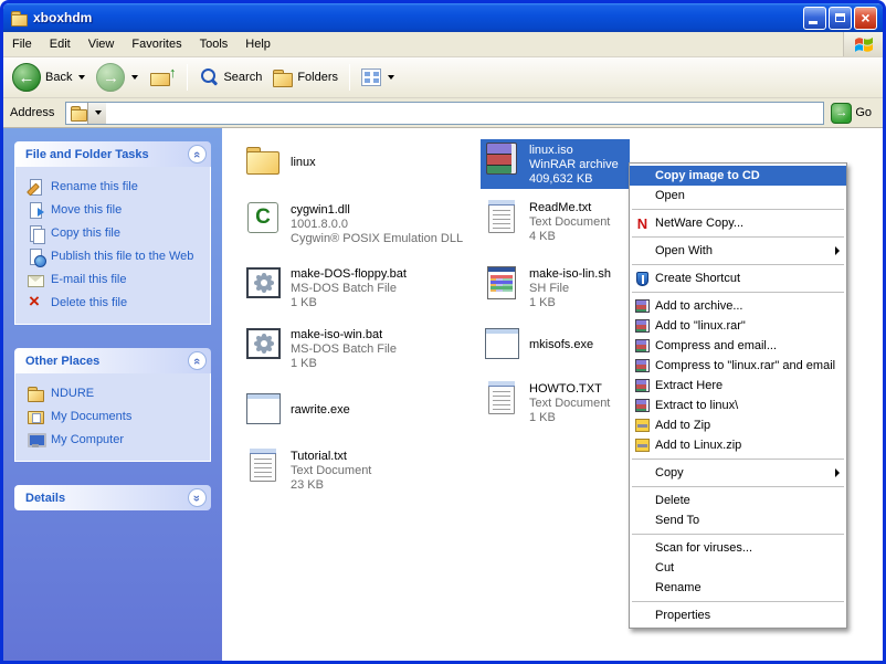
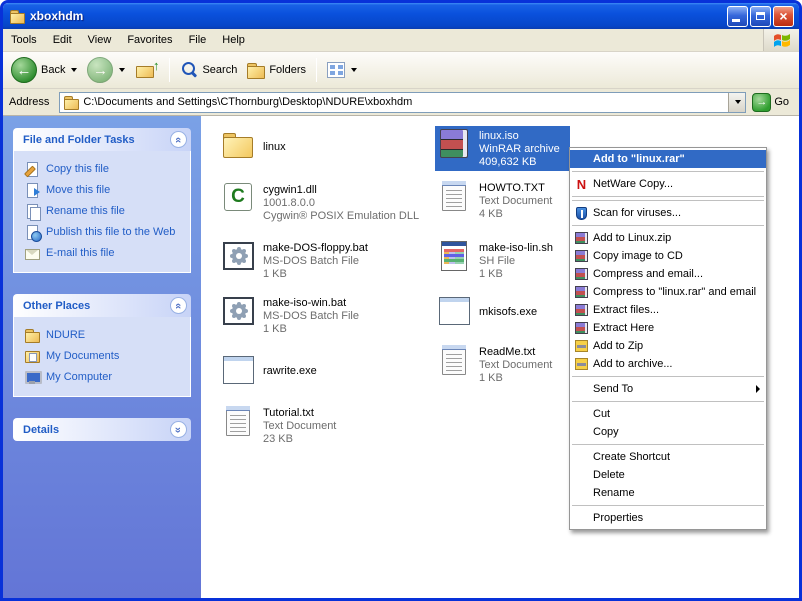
  xboxhdm
  ×
- File
+ Tools
  Edit
  View
  Favorites
- Tools
+ File
  Help
  ←
  Back
  →
  ↑
  Search
  Folders
  Address
+ C:\Documents and Settings\CThornburg\Desktop\NDURE\xboxhdm
  →
  Go
  File and Folder Tasks
- Rename this file
+ Copy this file
  Move this file
- Copy this file
+ Rename this file
  Publish this file to the Web
  E-mail this file
- Delete this file
  Other Places
  NDURE
  My Documents
  My Computer
  Details
  linux
  C
  cygwin1.dll
  1001.8.0.0
  Cygwin® POSIX Emulation DLL
  make-DOS-floppy.bat
  MS-DOS Batch File
  1 KB
  make-iso-win.bat
  MS-DOS Batch File
  1 KB
  rawrite.exe
  Tutorial.txt
  Text Document
  23 KB
  linux.iso
  WinRAR archive
  409,632 KB
- ReadMe.txt
+ HOWTO.TXT
  Text Document
  4 KB
  make-iso-lin.sh
  SH File
  1 KB
  mkisofs.exe
- HOWTO.TXT
+ ReadMe.txt
  Text Document
  1 KB
- Copy image to CD
+ Add to "linux.rar"
- Open
  NetWare Copy...
- Open With
- Create Shortcut
+ Scan for viruses...
- Add to archive...
+ Add to Linux.zip
- Add to "linux.rar"
+ Copy image to CD
  Compress and email...
  Compress to "linux.rar" and email
+ Extract files...
  Extract Here
- Extract to linux\
  Add to Zip
- Add to Linux.zip
+ Add to archive...
- Copy
+ Send To
- Delete
+ Cut
- Send To
+ Copy
- Scan for viruses...
+ Create Shortcut
- Cut
+ Delete
  Rename
  Properties
